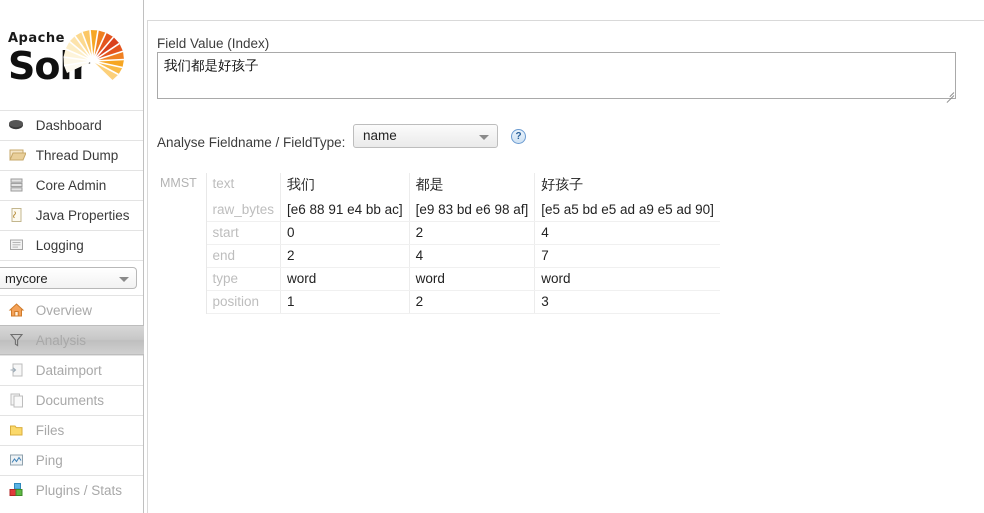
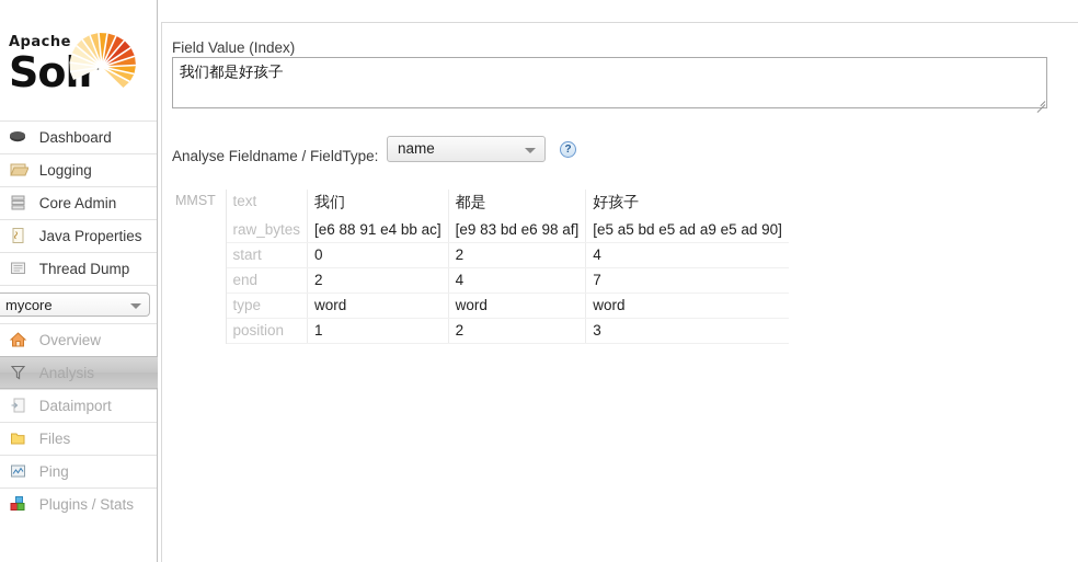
  Apache
  Dashboard
- Thread Dump
+ Logging
  Core Admin
  Java Properties
- Logging
+ Thread Dump
  mycore
  Overview
  Analysis
  Dataimport
- Documents
  Files
  Ping
  Plugins / Stats
  Field Value (Index)
  我们都是好孩子
  Analyse Fieldname / FieldType:
  name
  ?
  MMST	text	我们	都是	好孩子
  raw_bytes	[e6 88 91 e4 bb ac]	[e9 83 bd e6 98 af]	[e5 a5 bd e5 ad a9 e5 ad 90]
  start	0	2	4
  end	2	4	7
  type	word	word	word
  position	1	2	3
